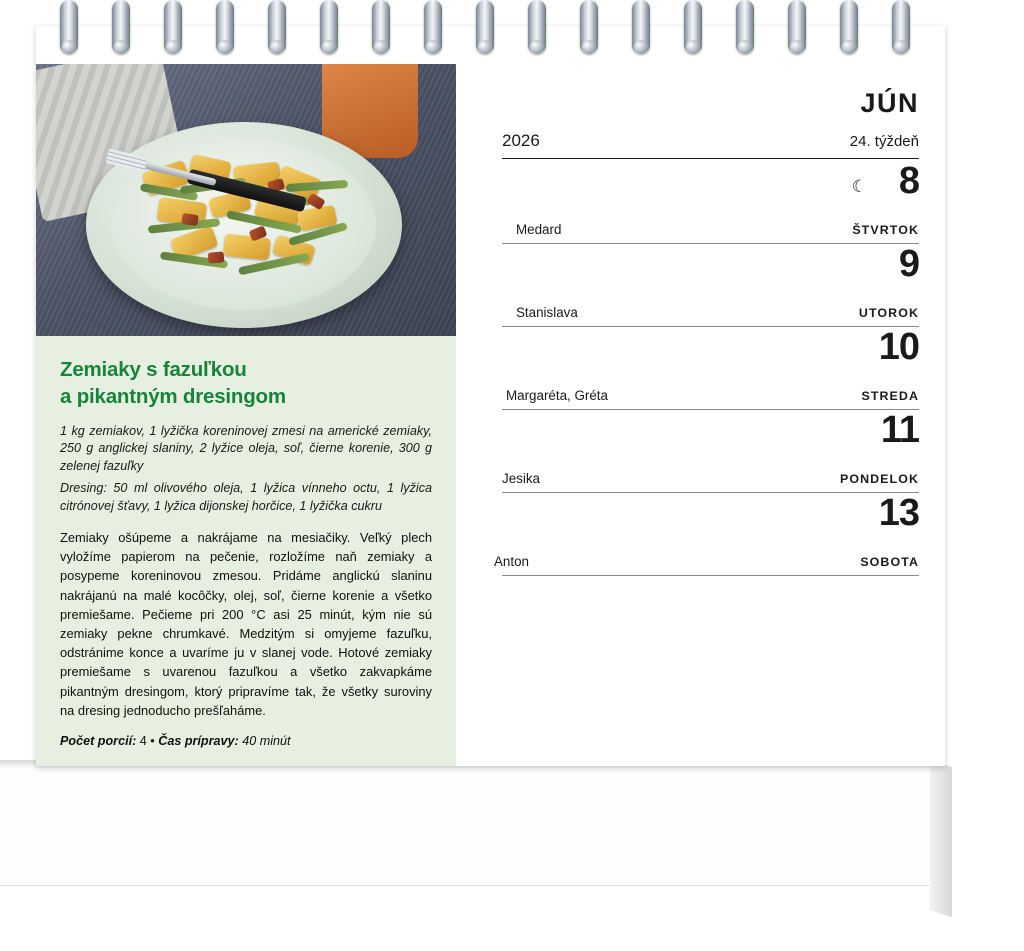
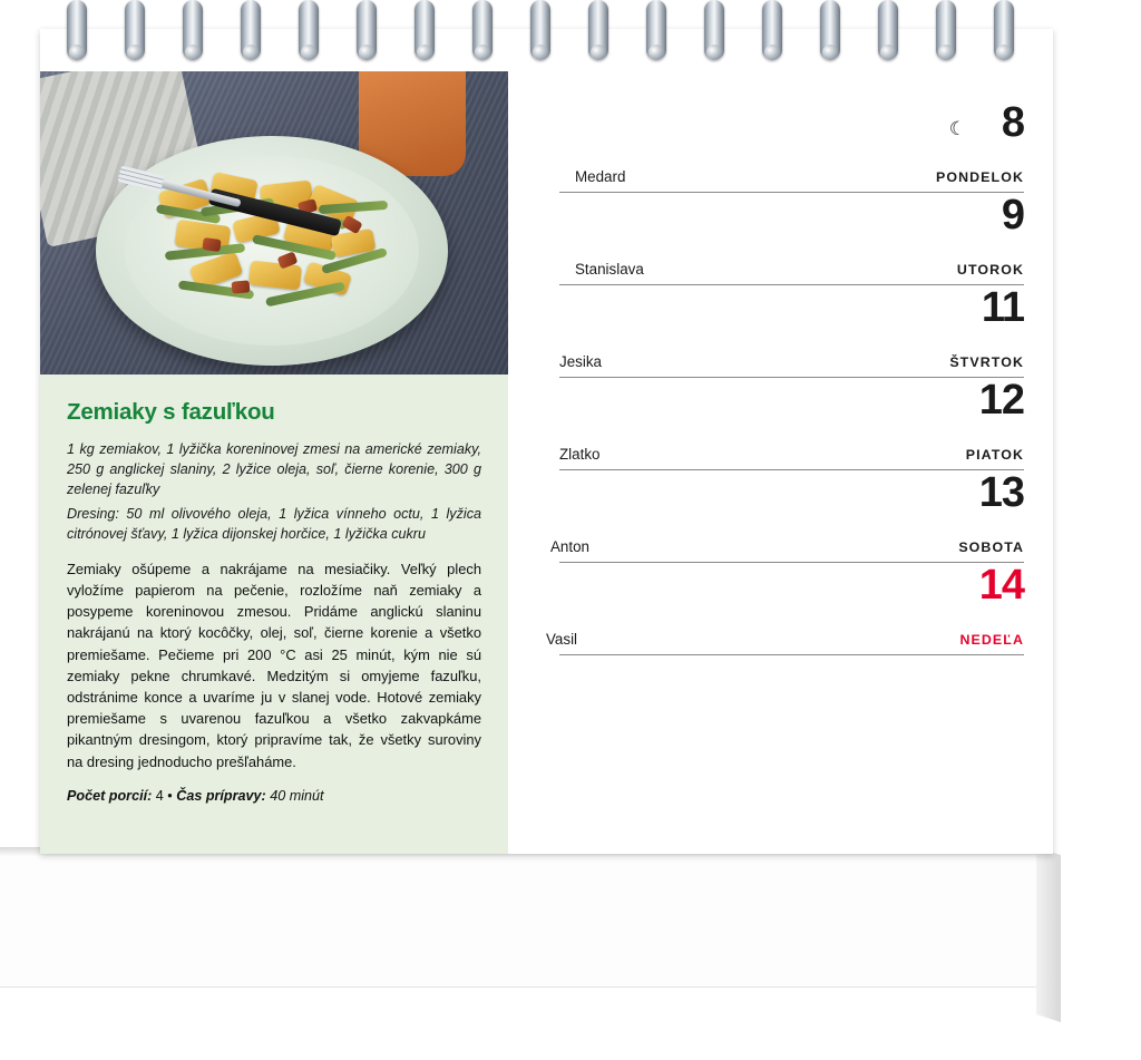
  Zemiaky s fazuľkou
- a pikantným dresingom
  1 kg zemiakov, 1 lyžička koreninovej zmesi na americké zemiaky, 250 g anglickej slaniny, 2 lyžice oleja, soľ, čierne korenie, 300 g zelenej fazuľky
  Dresing: 50 ml olivového oleja, 1 lyžica vínneho octu, 1 lyžica citrónovej šťavy, 1 lyžica dijonskej horčice, 1 lyžička cukru
- Zemiaky ošúpeme a nakrájame na mesiačiky. Veľký plech vyložíme papierom na pečenie, rozložíme naň zemiaky a posypeme koreninovou zmesou. Pridáme anglickú slaninu nakrájanú na malé kocôčky, olej, soľ, čierne korenie a všetko premiešame. Pečieme pri 200 °C asi 25 minút, kým nie sú zemiaky pekne chrumkavé. Medzitým si omyjeme fazuľku, odstránime konce a uvaríme ju v slanej vode. Hotové zemiaky premiešame s uvarenou fazuľkou a všetko zakvapkáme pikantným dresingom, ktorý pripravíme tak, že všetky suroviny na dresing jednoducho prešľaháme.
+ Zemiaky ošúpeme a nakrájame na mesiačiky. Veľký plech vyložíme papierom na pečenie, rozložíme naň zemiaky a posypeme koreninovou zmesou. Pridáme anglickú slaninu nakrájanú na ktorý kocôčky, olej, soľ, čierne korenie a všetko premiešame. Pečieme pri 200 °C asi 25 minút, kým nie sú zemiaky pekne chrumkavé. Medzitým si omyjeme fazuľku, odstránime konce a uvaríme ju v slanej vode. Hotové zemiaky premiešame s uvarenou fazuľkou a všetko zakvapkáme pikantným dresingom, ktorý pripravíme tak, že všetky suroviny na dresing jednoducho prešľaháme.
  Počet porcií: 4 • Čas prípravy: 40 minút
- JÚN
- 2026
- 24. týždeň
  ☾
  8
  Medard
- ŠTVRTOK
+ PONDELOK
  9
  Stanislava
  UTOROK
- 10
- Margaréta, Gréta
- STREDA
  11
  Jesika
- PONDELOK
+ ŠTVRTOK
+ 12
+ Zlatko
+ PIATOK
  13
  Anton
  SOBOTA
+ 14
+ Vasil
+ NEDEĽA
